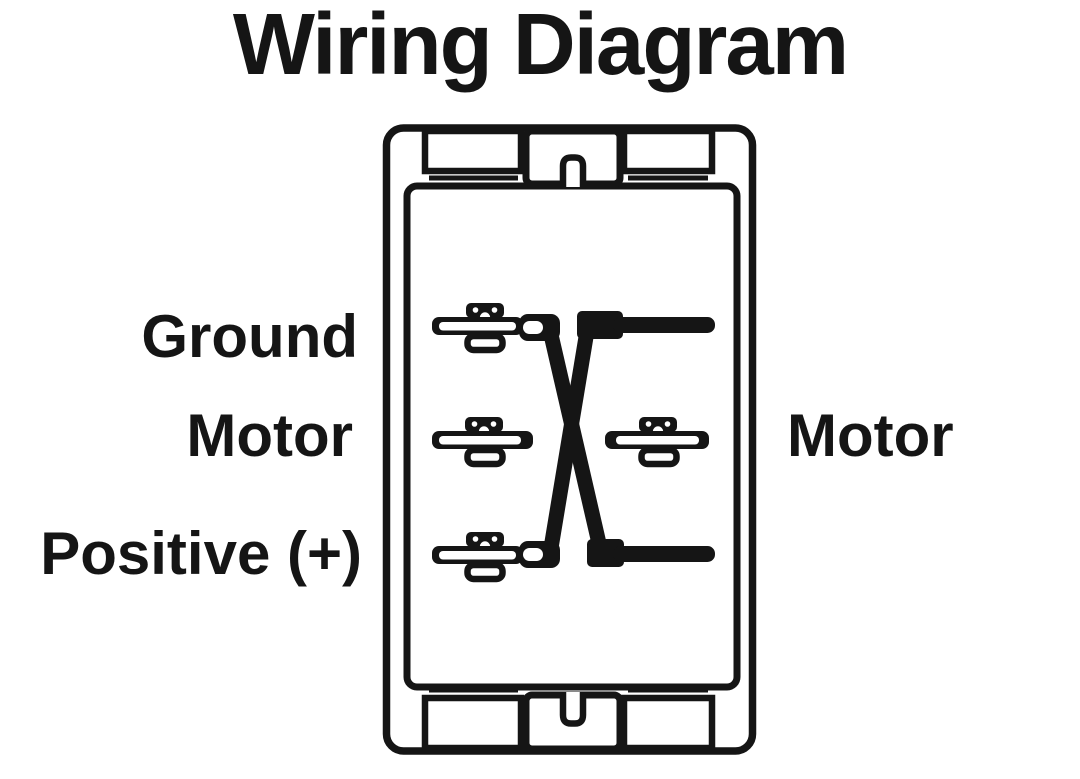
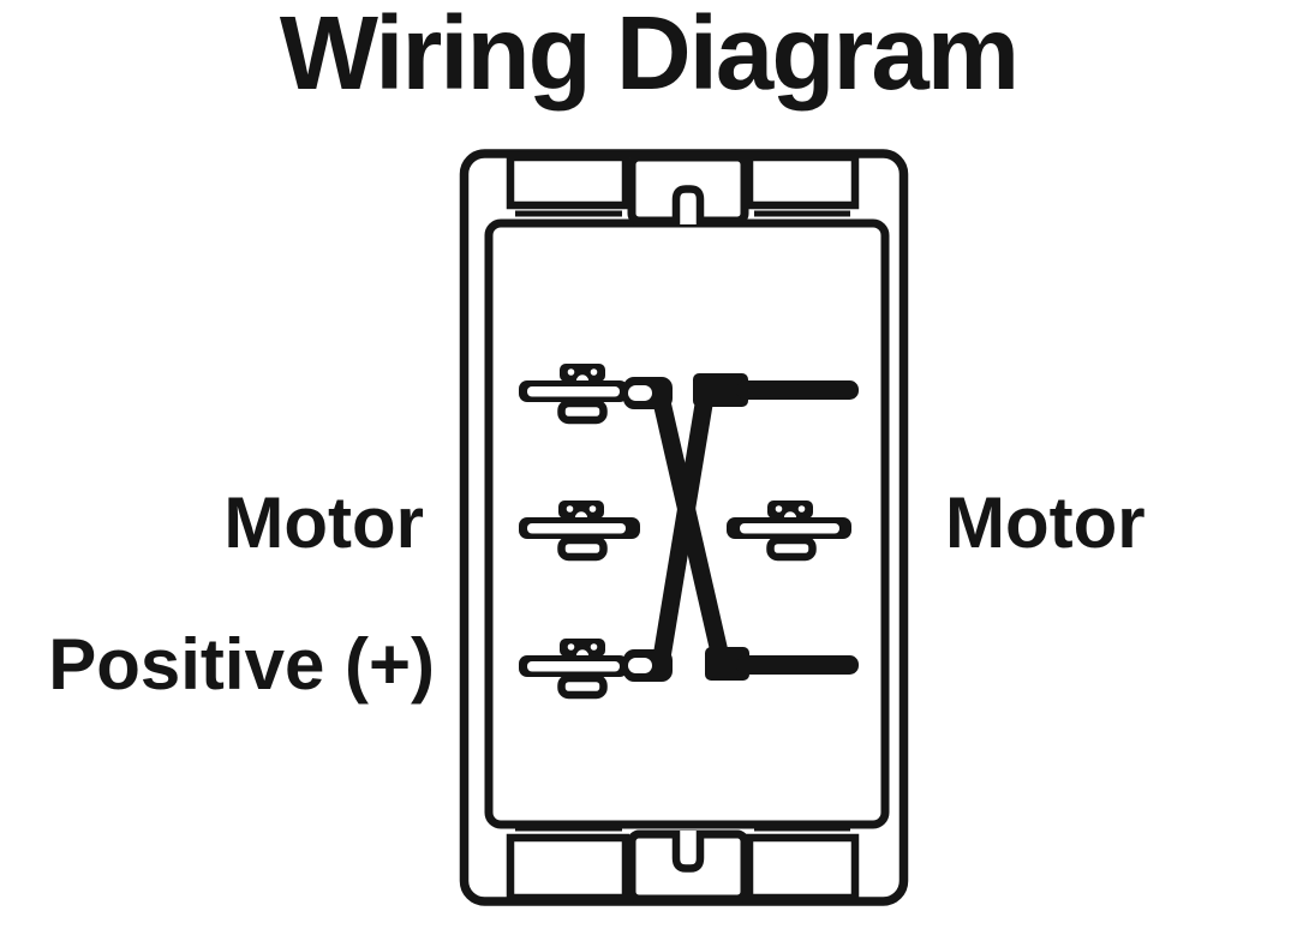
  Wiring Diagram
- Ground
  Motor
  Positive (+)
  Motor
